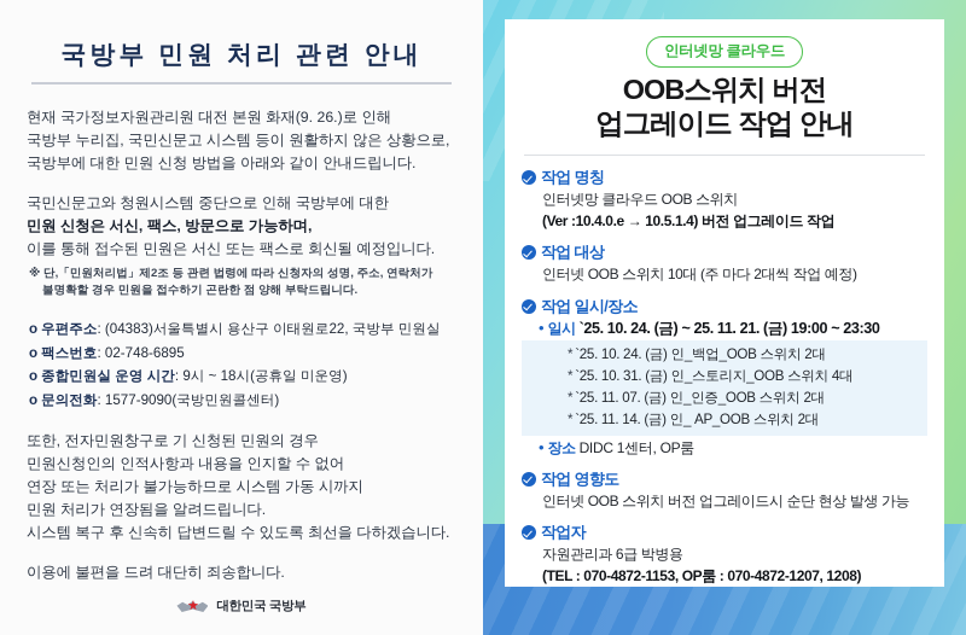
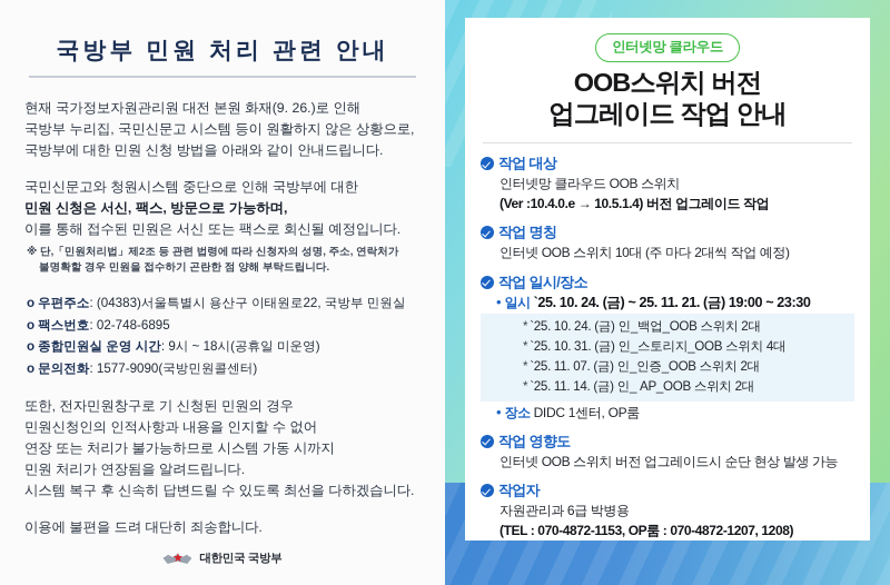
  국방부 민원 처리 관련 안내
  현재 국가정보자원관리원 대전 본원 화재(9. 26.)로 인해
  국방부 누리집, 국민신문고 시스템 등이 원활하지 않은 상황으로,
  국방부에 대한 민원 신청 방법을 아래와 같이 안내드립니다.
  국민신문고와 청원시스템 중단으로 인해 국방부에 대한
  민원 신청은 서신, 팩스, 방문으로 가능하며,
  이를 통해 접수된 민원은 서신 또는 팩스로 회신될 예정입니다.
  ※ 단,「민원처리법」제2조 등 관련 법령에 따라 신청자의 성명, 주소, 연락처가
  불명확할 경우 민원을 접수하기 곤란한 점 양해 부탁드립니다.
  o 우편주소: (04383)서울특별시 용산구 이태원로22, 국방부 민원실
  o 팩스번호: 02-748-6895
  o 종합민원실 운영 시간: 9시 ~ 18시(공휴일 미운영)
  o 문의전화: 1577-9090(국방민원콜센터)
  또한, 전자민원창구로 기 신청된 민원의 경우
  민원신청인의 인적사항과 내용을 인지할 수 없어
  연장 또는 처리가 불가능하므로 시스템 가동 시까지
  민원 처리가 연장됨을 알려드립니다.
  시스템 복구 후 신속히 답변드릴 수 있도록 최선을 다하겠습니다.
  이용에 불편을 드려 대단히 죄송합니다.
  대한민국 국방부
  인터넷망 클라우드
  OOB스위치 버전
  업그레이드 작업 안내
- 작업 명칭
+ 작업 대상
  인터넷망 클라우드 OOB 스위치
  (Ver :10.4.0.e → 10.5.1.4) 버전 업그레이드 작업
- 작업 대상
+ 작업 명칭
  인터넷 OOB 스위치 10대 (주 마다 2대씩 작업 예정)
  작업 일시/장소
  •
  일시
  `25. 10. 24. (금) ~ 25. 11. 21. (금) 19:00 ~ 23:30
  * `25. 10. 24. (금) 인_백업_OOB 스위치 2대
  * `25. 10. 31. (금) 인_스토리지_OOB 스위치 4대
  * `25. 11. 07. (금) 인_인증_OOB 스위치 2대
  * `25. 11. 14. (금) 인_ AP_OOB 스위치 2대
  •
  장소
  DIDC 1센터, OP룸
  작업 영향도
  인터넷 OOB 스위치 버전 업그레이드시 순단 현상 발생 가능
  작업자
  자원관리과 6급 박병용
  (TEL : 070-4872-1153, OP룸 : 070-4872-1207, 1208)
